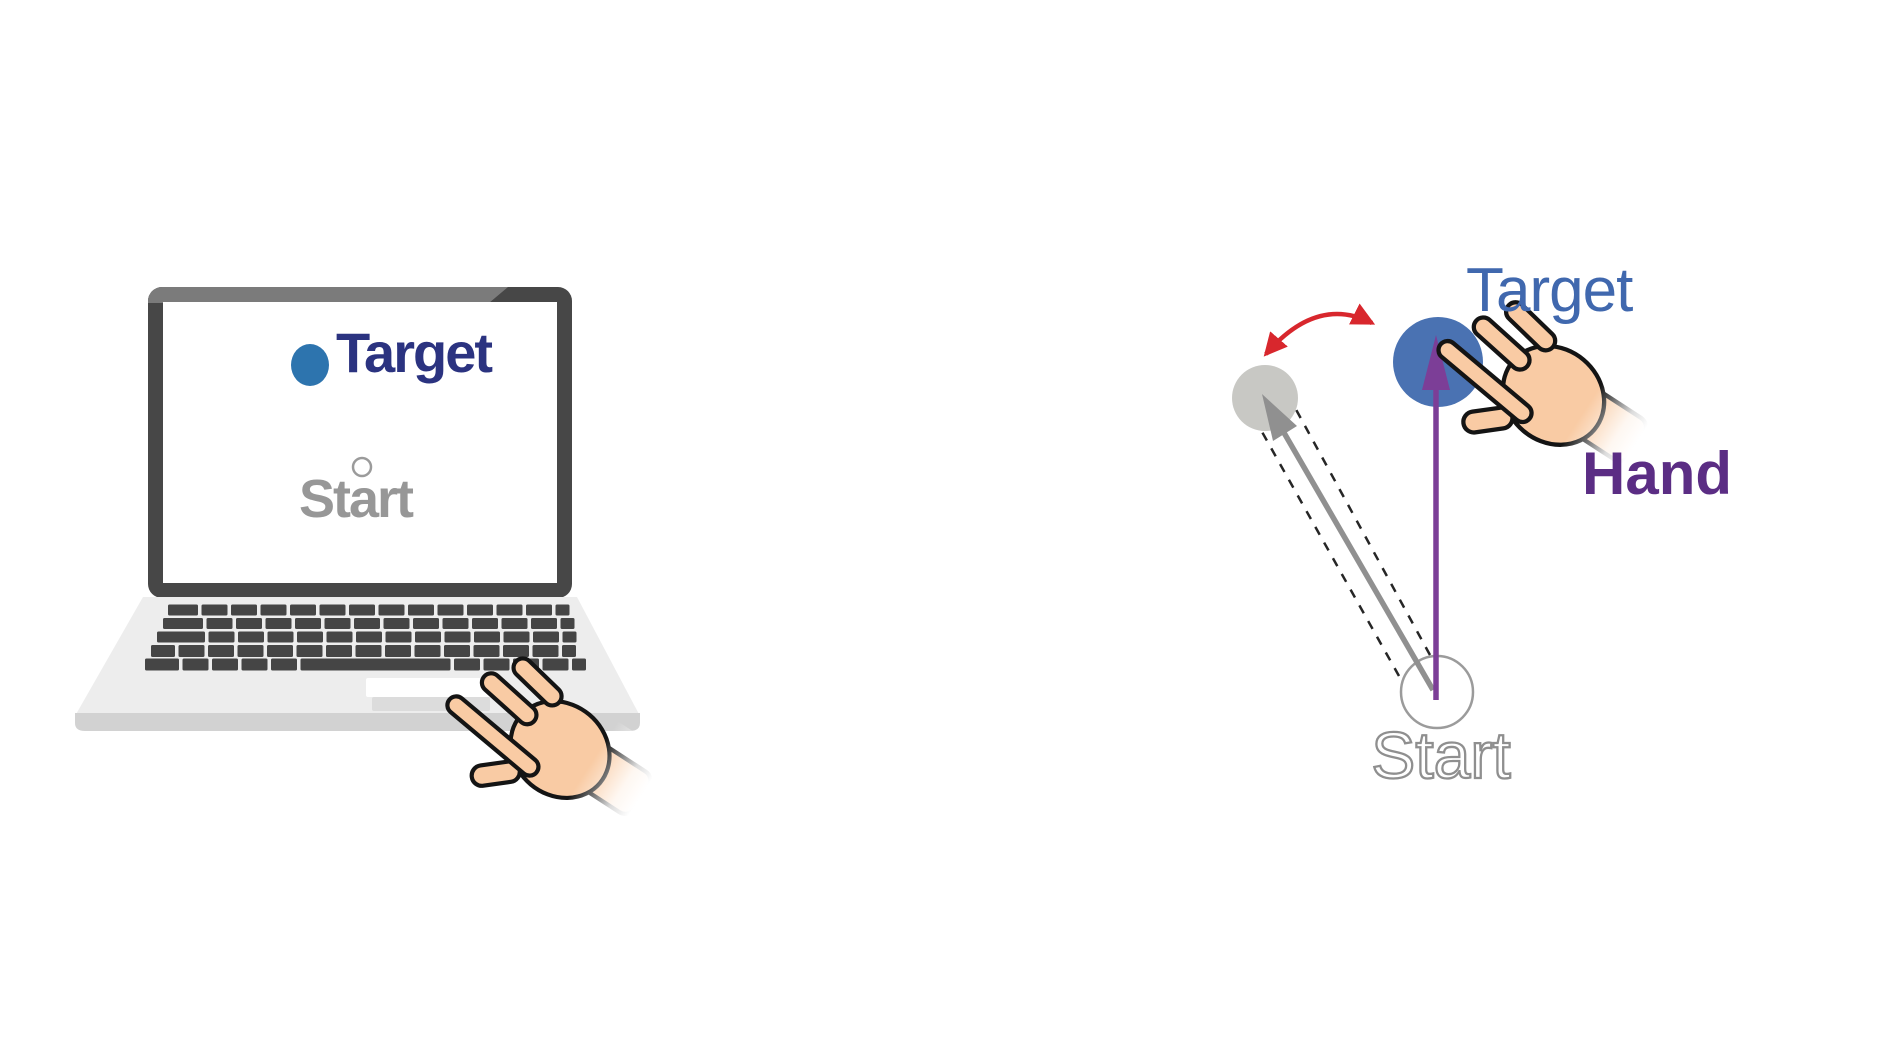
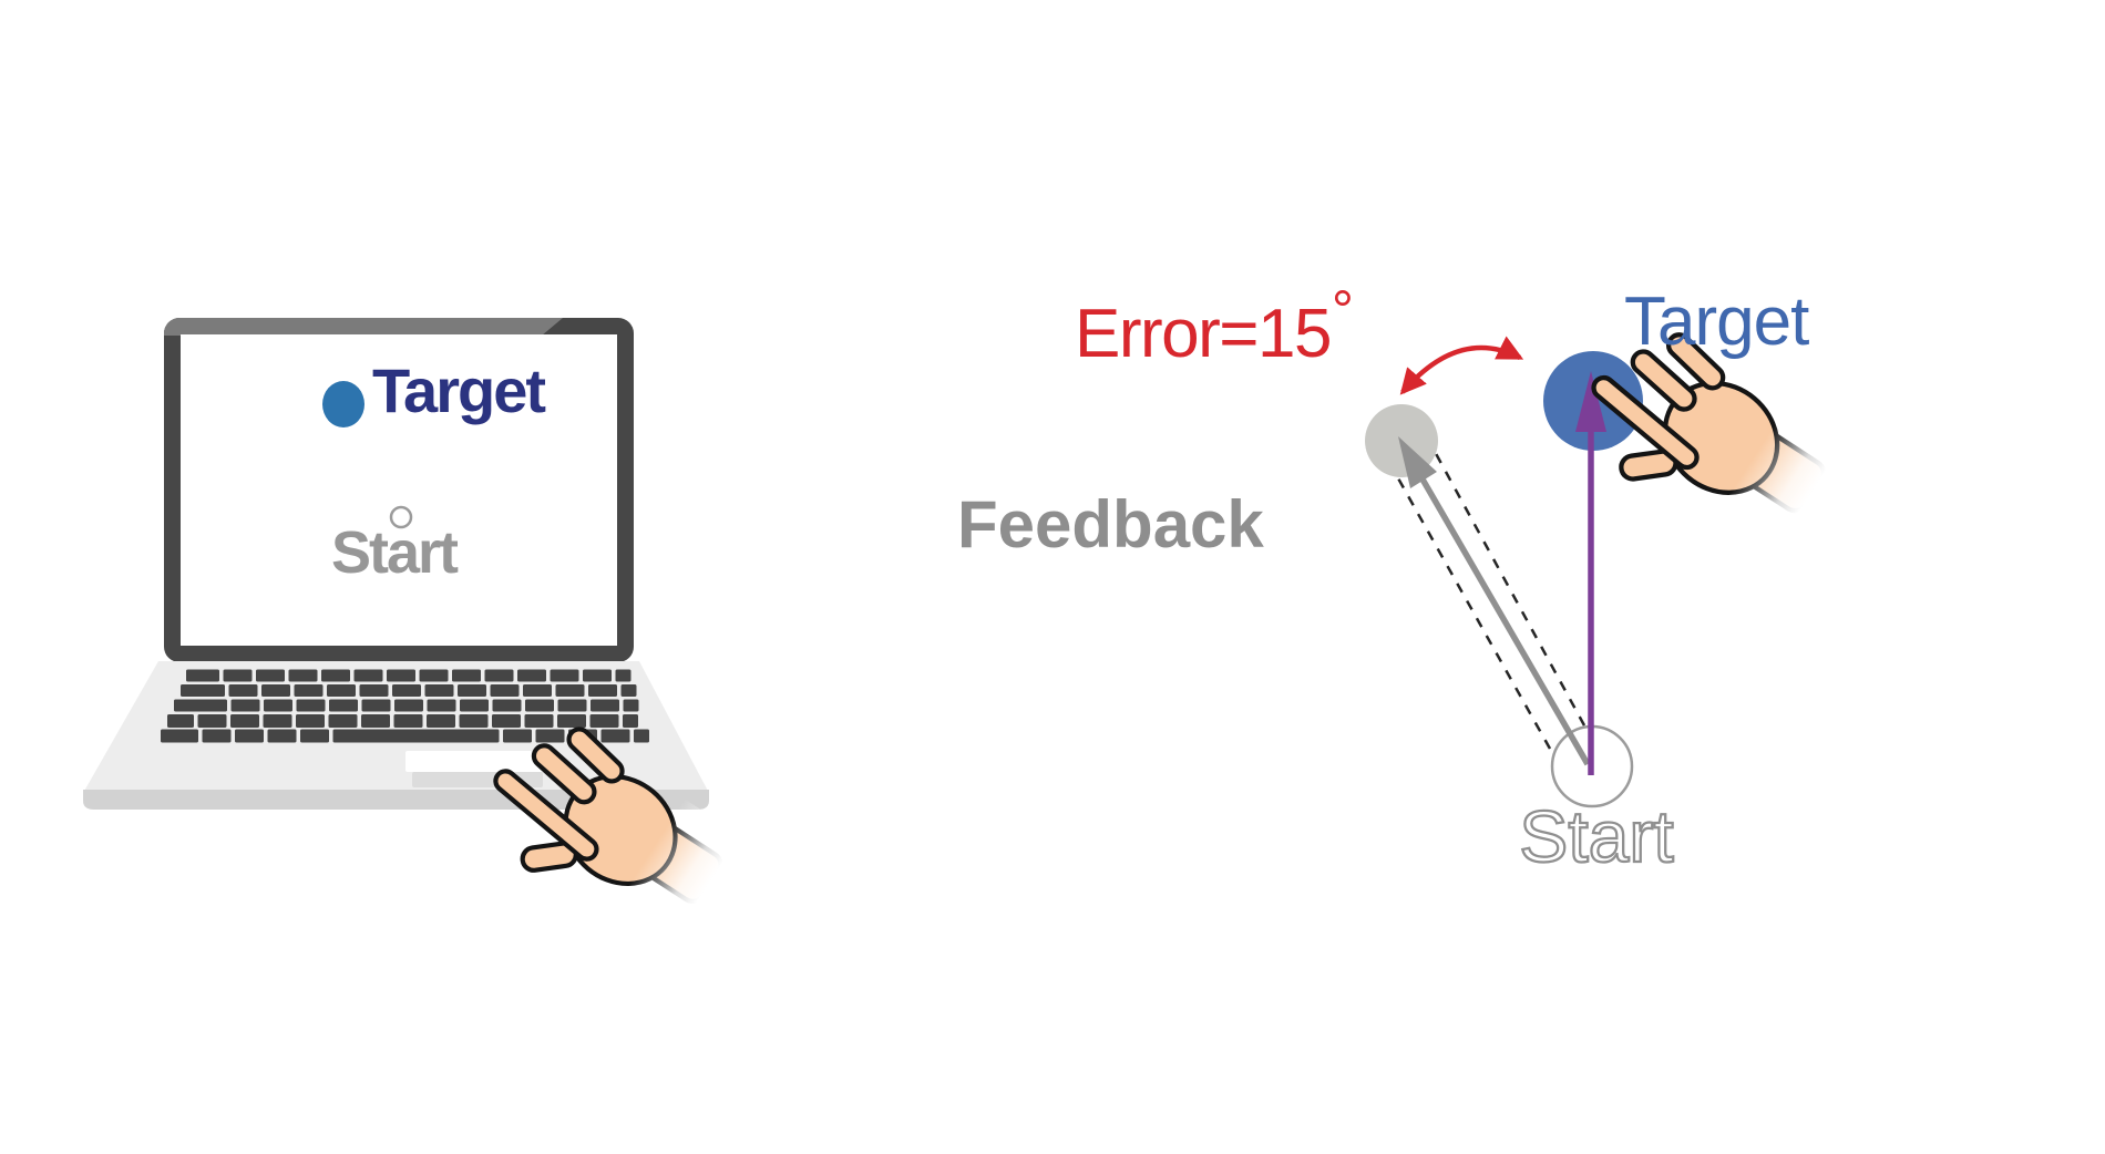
  Target
  Start
+ Error=15°
+ Feedback
  Target
- Hand
  Start
